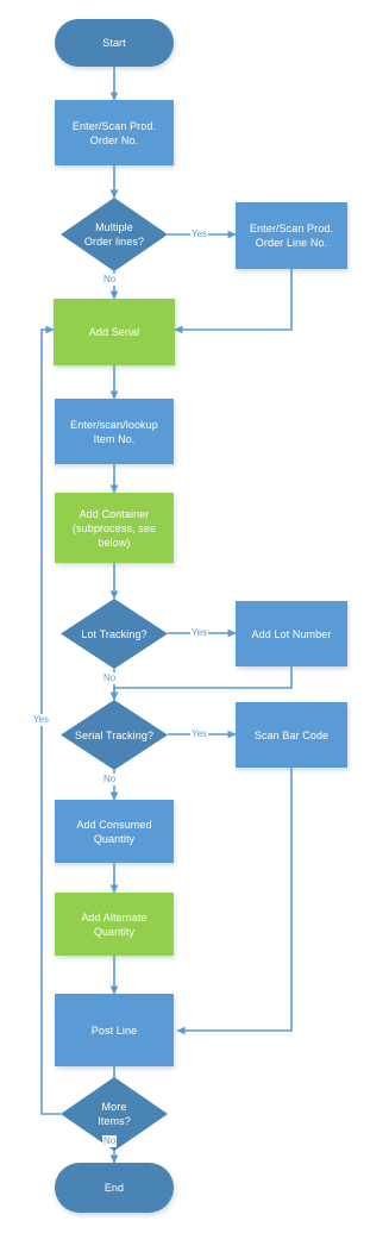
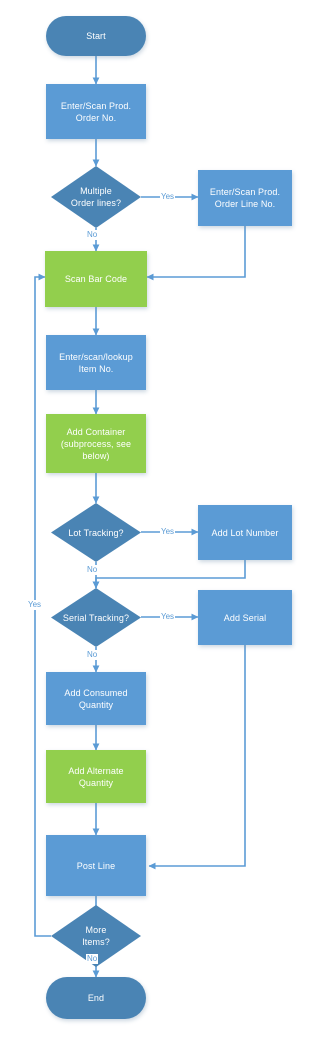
  Start
  Enter/Scan Prod.
  Order No.
  Multiple
  Order lines?
  Enter/Scan Prod.
  Order Line No.
- Add Serial
+ Scan Bar Code
  Enter/scan/lookup
  Item No.
  Add Container
  (subprocess, see
  below)
  Lot Tracking?
  Add Lot Number
  Serial Tracking?
- Scan Bar Code
+ Add Serial
  Add Consumed
  Quantity
  Add Alternate
  Quantity
  Post Line
  More
  Items?
  End
  Yes
  No
  Yes
  No
  Yes
  No
  Yes
  No
